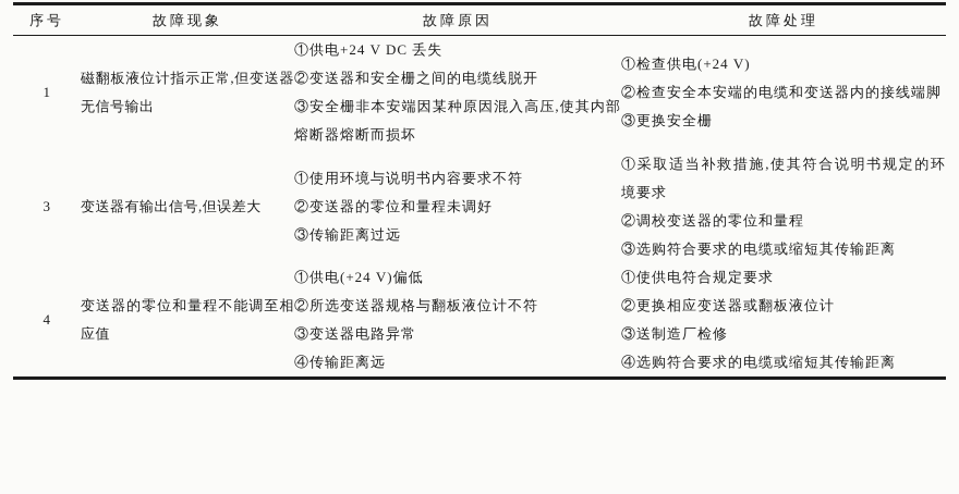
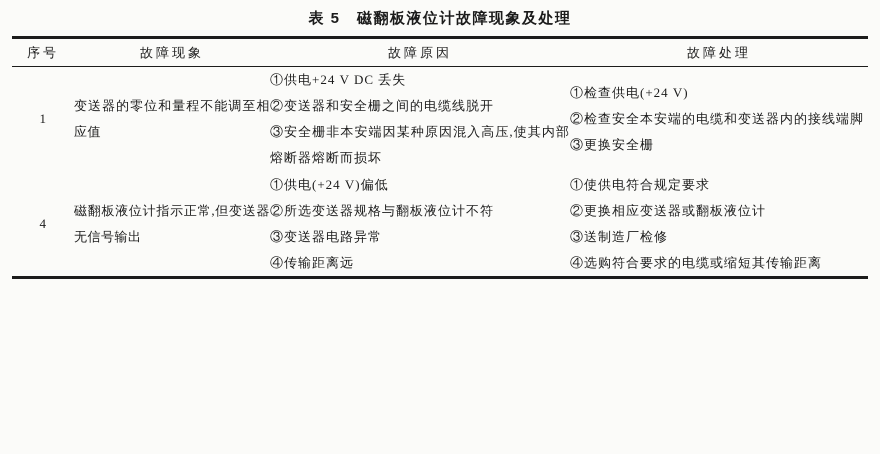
+ 表 5 磁翻板液位计故障现象及处理
  序号	故障现象	故障原因	故障处理
- 1	磁翻板液位计指示正常,但变送器无信号输出	①供电+24 V DC 丢失 ②变送器和安全栅之间的电缆线脱开 ③安全栅非本安端因某种原因混入高压,使其内部熔断器熔断而损坏	①检查供电(+24 V) ②检查安全本安端的电缆和变送器内的接线端脚 ③更换安全栅
+ 1	变送器的零位和量程不能调至相应值	①供电+24 V DC 丢失 ②变送器和安全栅之间的电缆线脱开 ③安全栅非本安端因某种原因混入高压,使其内部熔断器熔断而损坏	①检查供电(+24 V) ②检查安全本安端的电缆和变送器内的接线端脚 ③更换安全栅
- 3	变送器有输出信号,但误差大	①使用环境与说明书内容要求不符 ②变送器的零位和量程未调好 ③传输距离过远	①采取适当补救措施,使其符合说明书规定的环境要求 ②调校变送器的零位和量程 ③选购符合要求的电缆或缩短其传输距离
- 4	变送器的零位和量程不能调至相应值	①供电(+24 V)偏低 ②所选变送器规格与翻板液位计不符 ③变送器电路异常 ④传输距离远	①使供电符合规定要求 ②更换相应变送器或翻板液位计 ③送制造厂检修 ④选购符合要求的电缆或缩短其传输距离
+ 4	磁翻板液位计指示正常,但变送器无信号输出	①供电(+24 V)偏低 ②所选变送器规格与翻板液位计不符 ③变送器电路异常 ④传输距离远	①使供电符合规定要求 ②更换相应变送器或翻板液位计 ③送制造厂检修 ④选购符合要求的电缆或缩短其传输距离
